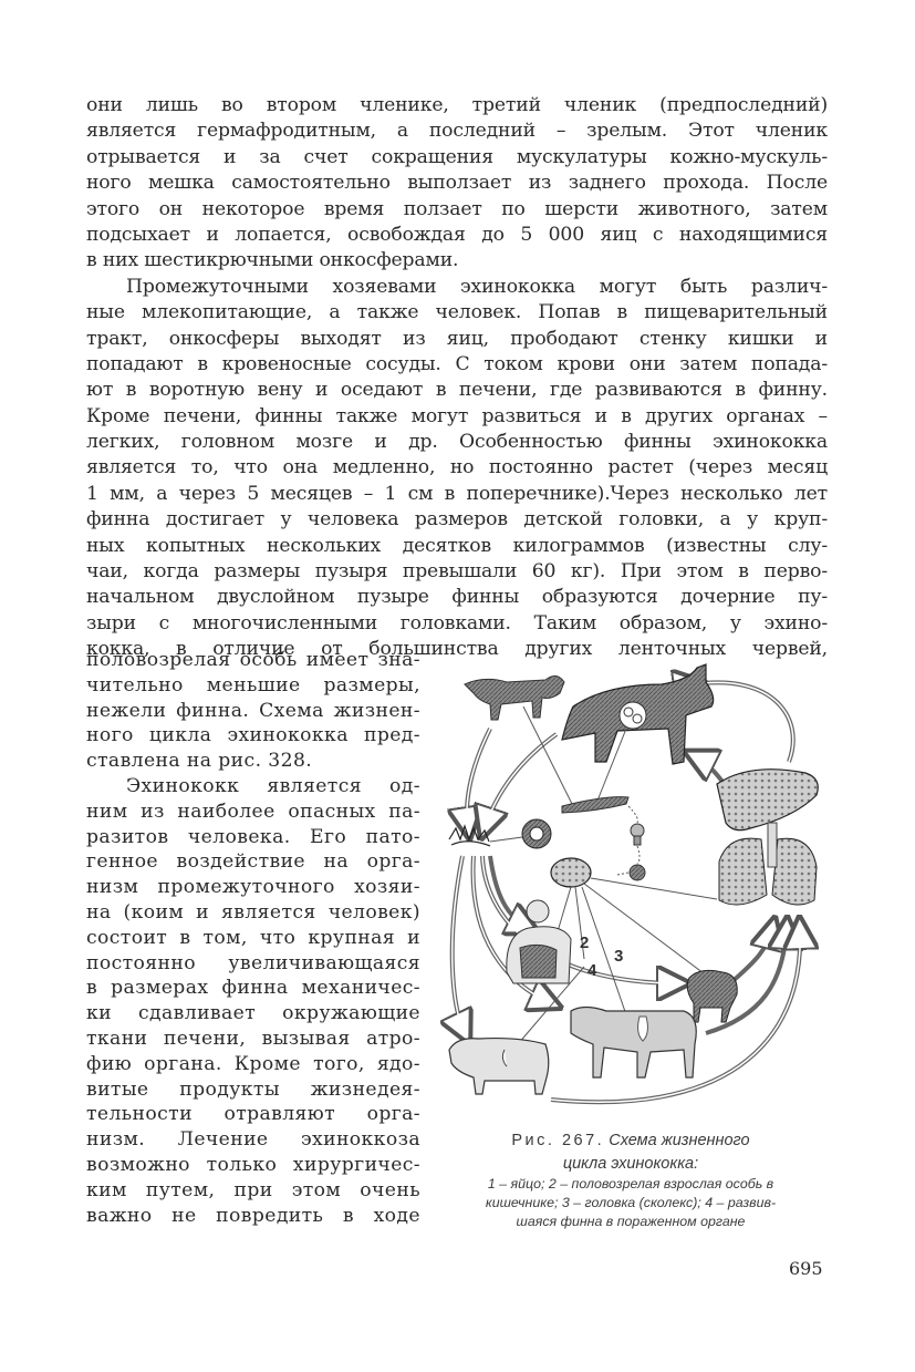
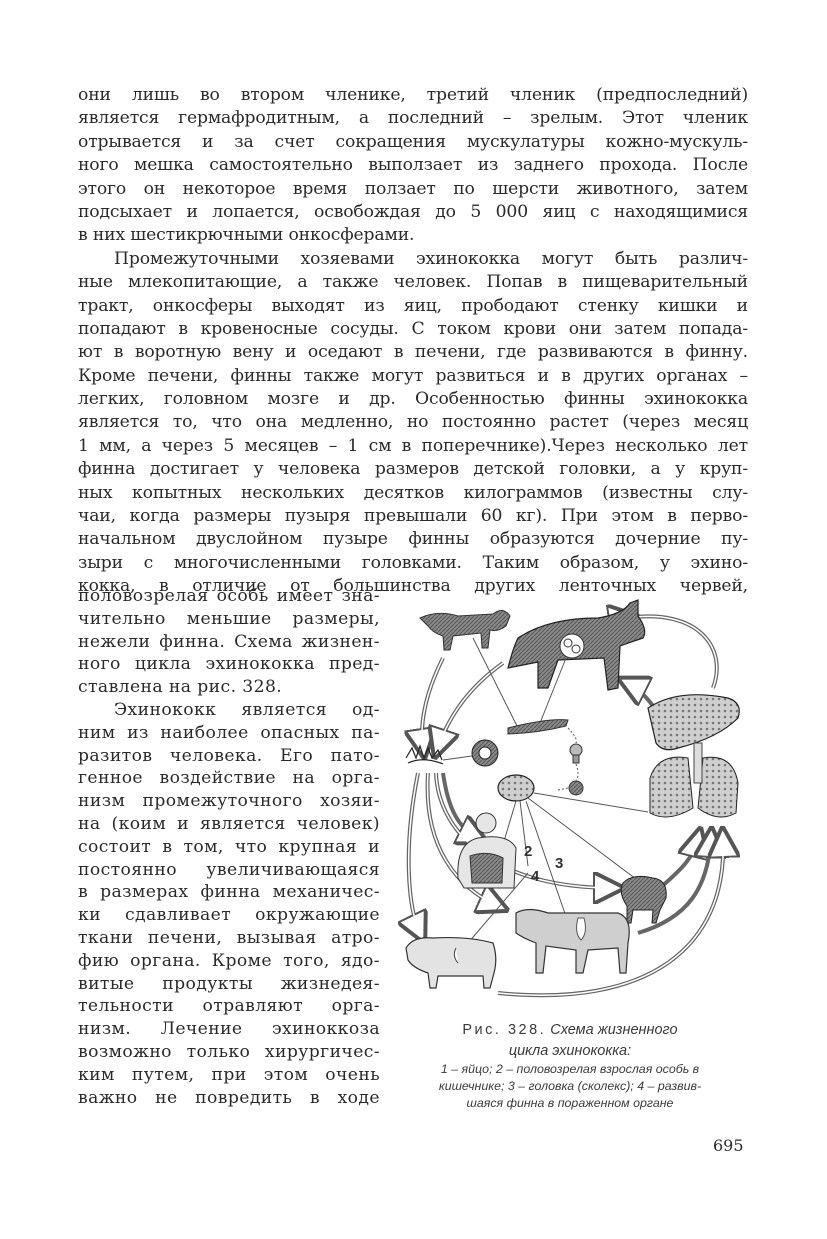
  они лишь во втором членике, третий членик (предпоследний)
  является гермафродитным, а последний – зрелым. Этот членик
  отрывается и за счет сокращения мускулатуры кожно-мускуль-
  ного мешка самостоятельно выползает из заднего прохода. После
  этого он некоторое время ползает по шерсти животного, затем
  подсыхает и лопается, освобождая до 5 000 яиц с находящимися
  в них шестикрючными онкосферами.
  Промежуточными хозяевами эхинококка могут быть различ-
  ные млекопитающие, а также человек. Попав в пищеварительный
  тракт, онкосферы выходят из яиц, прободают стенку кишки и
  попадают в кровеносные сосуды. С током крови они затем попада-
  ют в воротную вену и оседают в печени, где развиваются в финну.
  Кроме печени, финны также могут развиться и в других органах –
  легких, головном мозге и др. Особенностью финны эхинококка
  является то, что она медленно, но постоянно растет (через месяц
  1 мм, а через 5 месяцев – 1 см в поперечнике).Через несколько лет
  финна достигает у человека размеров детской головки, а у круп-
  ных копытных нескольких десятков килограммов (известны слу-
  чаи, когда размеры пузыря превышали 60 кг). При этом в перво-
  начальном двуслойном пузыре финны образуются дочерние пу-
  зыри с многочисленными головками. Таким образом, у эхино-
  кокка, в отличие от большинства других ленточных червей,
  половозрелая особь имеет зна-
  чительно меньшие размеры,
  нежели финна. Схема жизнен-
  ного цикла эхинококка пред-
  ставлена на рис. 328.
  Эхинококк является од-
  ним из наиболее опасных па-
  разитов человека. Его пато-
  генное воздействие на орга-
  низм промежуточного хозяи-
  на (коим и является человек)
  состоит в том, что крупная и
  постоянно увеличивающаяся
  в размерах финна механичес-
  ки сдавливает окружающие
  ткани печени, вызывая атро-
  фию органа. Кроме того, ядо-
  витые продукты жизнедея-
  тельности отравляют орга-
  низм. Лечение эхиноккоза
  возможно только хирургичес-
  ким путем, при этом очень
  важно не повредить в ходе
  2
  3
  4
- Рис. 267. Схема жизненного
+ Рис. 328. Схема жизненного
  цикла эхинококка:
  1 – яйцо; 2 – половозрелая взрослая особь в
  кишечнике; 3 – головка (сколекс); 4 – развив-
  шаяся финна в пораженном органе
  695
